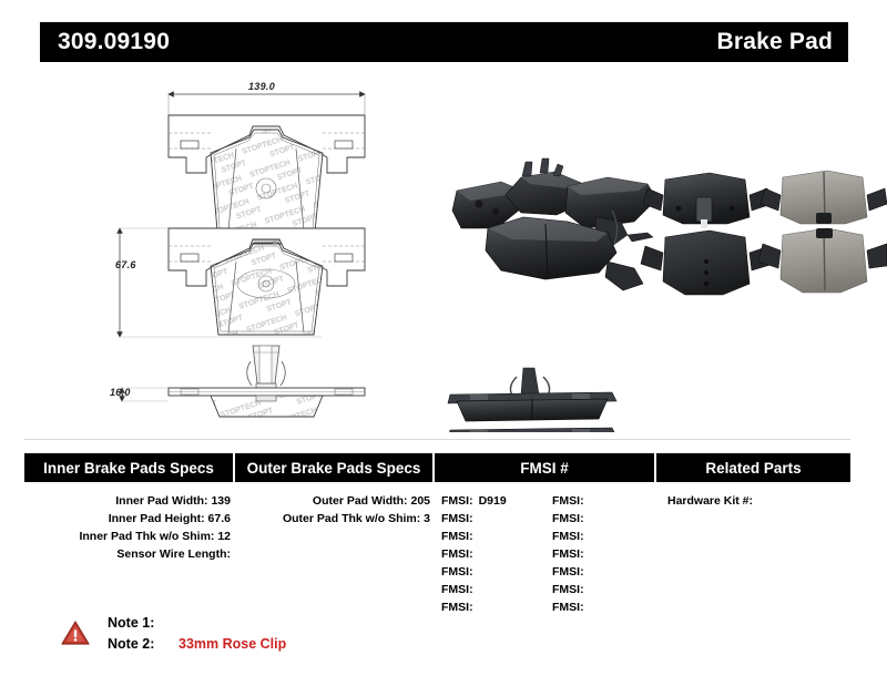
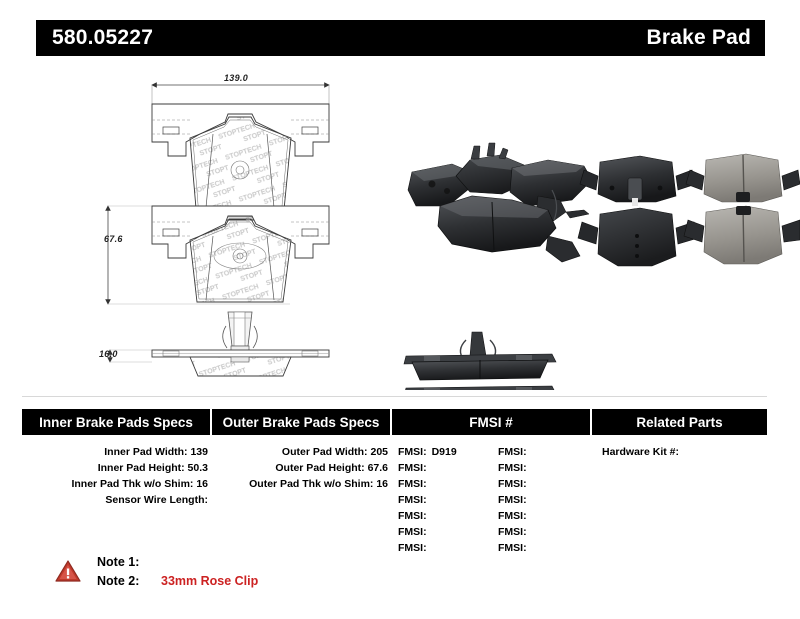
- 309.09190
+ 580.05227
  Brake Pad
  139.0
  67.6
  16.0
  Inner Brake Pads Specs
  Outer Brake Pads Specs
  FMSI #
  Related Parts
  Inner Pad Width: 139
- Inner Pad Height: 67.6
+ Inner Pad Height: 50.3
- Inner Pad Thk w/o Shim: 12
+ Inner Pad Thk w/o Shim: 16
  Sensor Wire Length:
  Outer Pad Width: 205
+ Outer Pad Height: 67.6
- Outer Pad Thk w/o Shim: 3
+ Outer Pad Thk w/o Shim: 16
  FMSI: D919
  FMSI:
  FMSI:
  FMSI:
  FMSI:
  FMSI:
  FMSI:
  FMSI:
  FMSI:
  FMSI:
  FMSI:
  FMSI:
  FMSI:
  FMSI:
  Hardware Kit #:
  Note 1:
  Note 2:
  33mm Rose Clip
